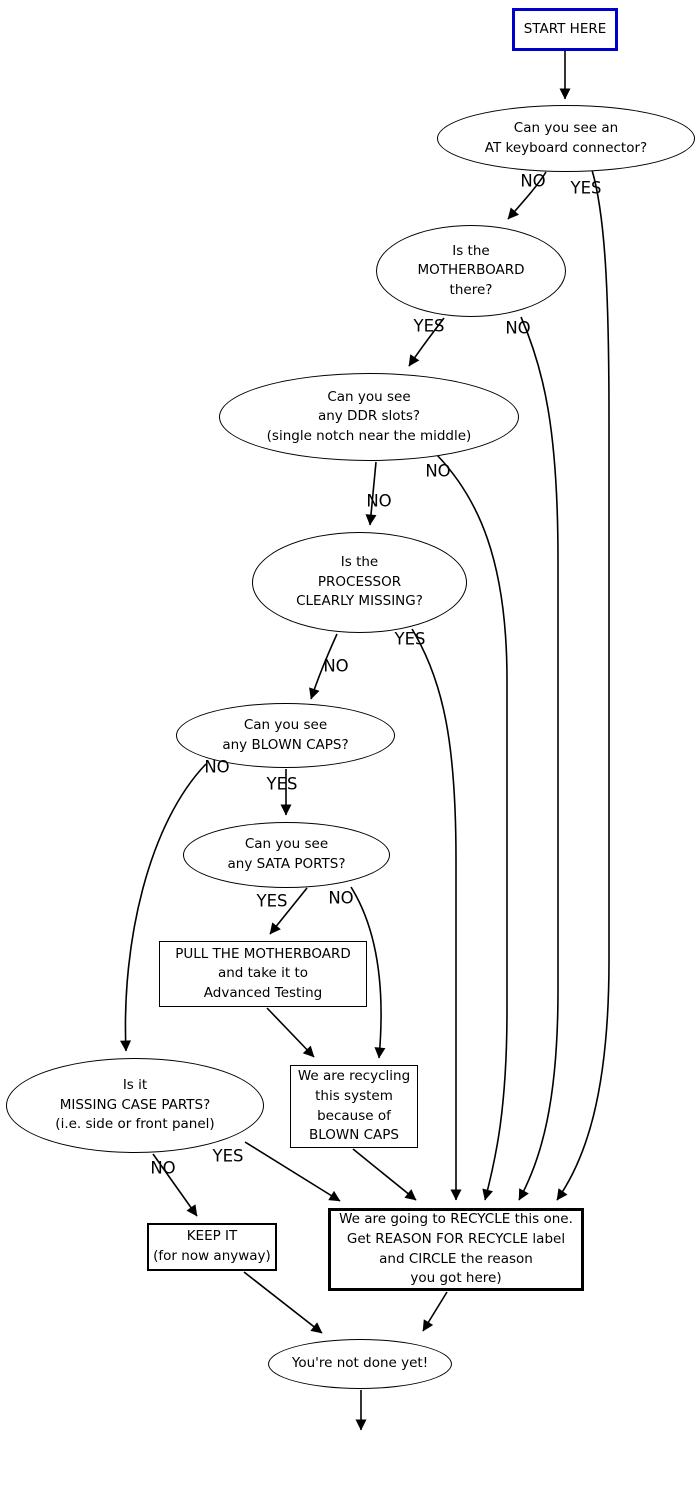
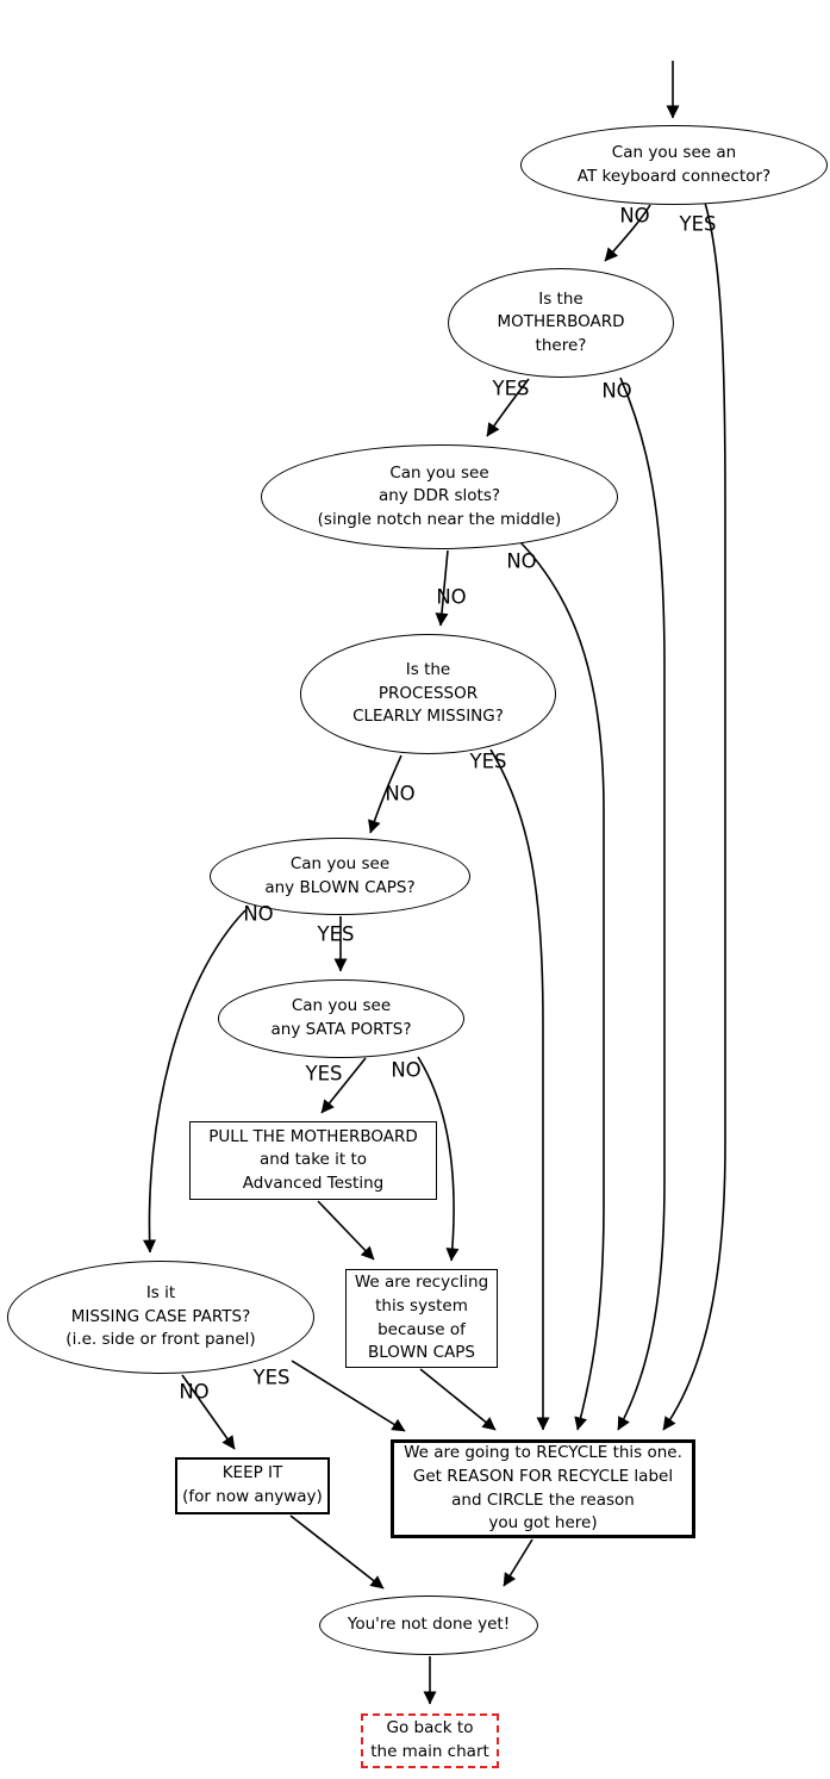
- START HERE
  Can you see an
  AT keyboard connector?
  Is the
  MOTHERBOARD
  there?
  Can you see
  any DDR slots?
  (single notch near the middle)
  Is the
  PROCESSOR
  CLEARLY MISSING?
  Can you see
  any BLOWN CAPS?
  Can you see
  any SATA PORTS?
  PULL THE MOTHERBOARD
  and take it to
  Advanced Testing
  Is it
  MISSING CASE PARTS?
  (i.e. side or front panel)
  We are recycling
  this system
  because of
  BLOWN CAPS
  KEEP IT
  (for now anyway)
  We are going to RECYCLE this one.
  Get REASON FOR RECYCLE label
  and CIRCLE the reason
  you got here)
  You're not done yet!
+ Go back to
+ the main chart
  NO
  YES
  YES
  NO
  NO
  NO
  NO
  YES
  NO
  YES
  YES
  NO
  NO
  YES
